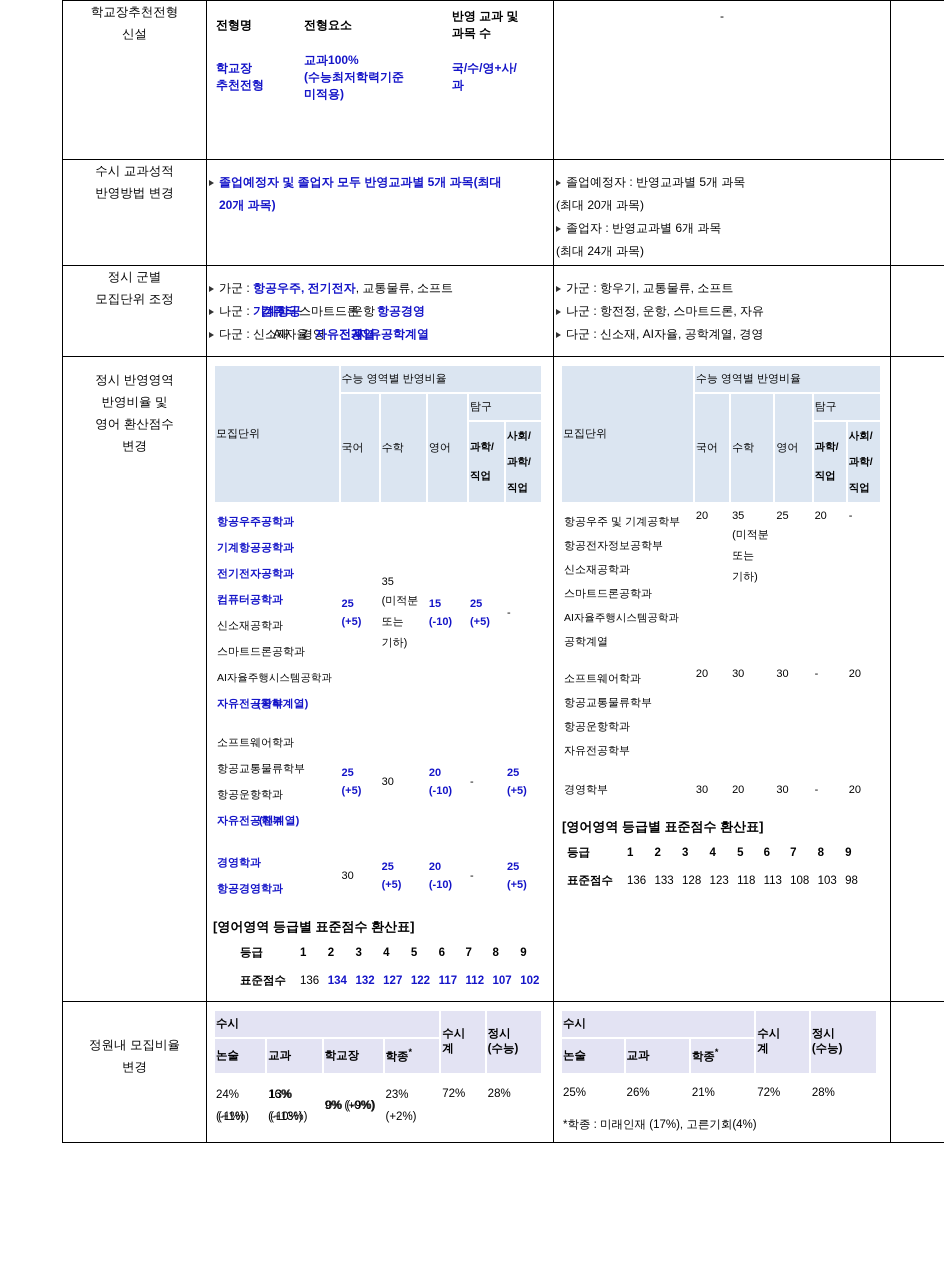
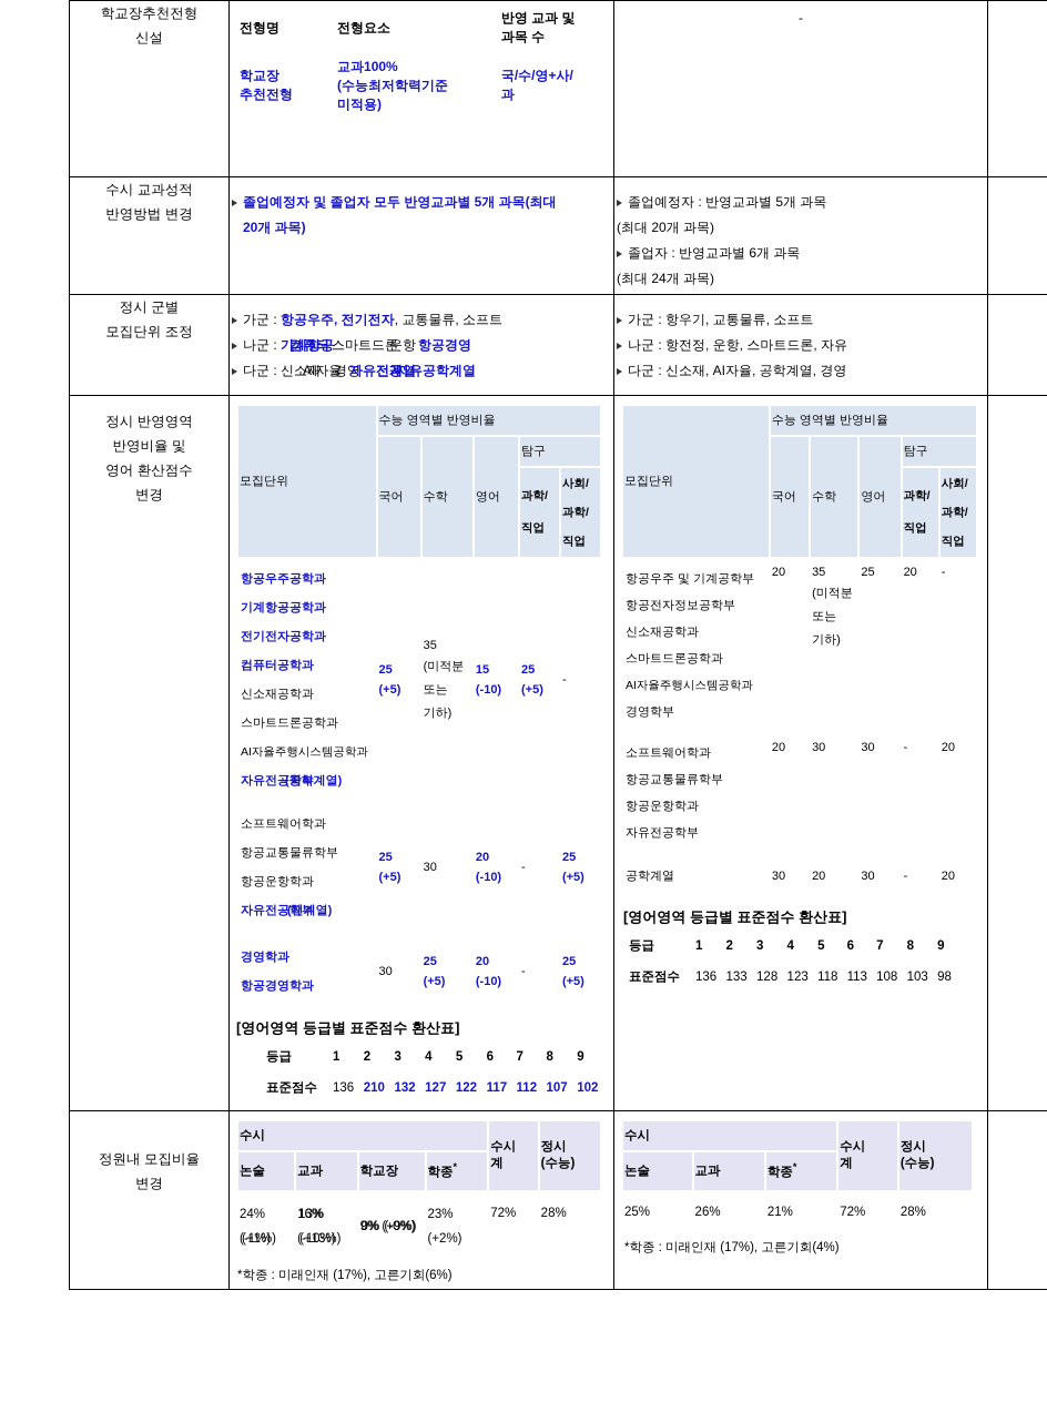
  학교장추천전형 신설
  전형명	전형요소	반영 교과 및 과목 수
  학교장 추천전형	교과100% (수능최저학력기준 미적용)	국/수/영+사/ 과
  		-
  수시 교과성적 반영방법 변경	졸업예정자 및 졸업자 모두 반영교과별 5개 과목(최대 20개 과목)	졸업예정자 : 반영교과별 5개 과목 (최대 20개 과목) 졸업자 : 반영교과별 6개 과목 (최대 24개 과목)
  정시 군별 모집단위 조정	가군 : 항공우주, 전기전자, 교통물류, 소프트 나군 : 기계항공컴퓨터 스마트드론운항 항공경영 다군 : 신소재AI자율경영자유전공전계열자유공학계열	가군 : 항우기, 교통물류, 소프트 나군 : 항전정, 운항, 스마트드론, 자유 다군 : 신소재, AI자율, 공학계열, 경영
  정시 반영영역 반영비율 및 영어 환산점수 변경
  모집단위	수능 영역별 반영비율
  국어	수학	영어	탐구
  과학/ 직업	사회/ 과학/ 직업
  항공우주공학과 기계항공공학과 전기전자공학과 컴퓨터공학과 신소재공학과 스마트드론공학과 AI자율주행시스템공학과 자유전공학부(공학계열)	25 (+5)	35 (미적분 또는 기하)	15 (-10)	25 (+5)	-
  소프트웨어학과 항공교통물류학부 항공운항학과 자유전공학부(전계열)	25 (+5)	30	20 (-10)	-	25 (+5)
  경영학과 항공경영학과	30	25 (+5)	20 (-10)	-	25 (+5)
  	[영어영역 등급별 표준점수 환산표]
  등급	1	2	3	4	5	6	7	8	9
- 표준점수	136	134	132	127	122	117	112	107	102
+ 표준점수	136	210	132	127	122	117	112	107	102
  모집단위	수능 영역별 반영비율
  국어	수학	영어	탐구
  과학/ 직업	사회/ 과학/ 직업
- 항공우주 및 기계공학부 항공전자정보공학부 신소재공학과 스마트드론공학과 AI자율주행시스템공학과 공학계열	20	35 (미적분 또는 기하)	25	20	-
+ 항공우주 및 기계공학부 항공전자정보공학부 신소재공학과 스마트드론공학과 AI자율주행시스템공학과 경영학부	20	35 (미적분 또는 기하)	25	20	-
  소프트웨어학과 항공교통물류학부 항공운항학과 자유전공학부	20	30	30	-	20
- 경영학부	30	20	30	-	20
+ 공학계열	30	20	30	-	20
  		[영어영역 등급별 표준점수 환산표]
  등급	1	2	3	4	5	6	7	8	9
  표준점수	136	133	128	123	118	113	108	103	98
  정원내 모집비율 변경
  수시	수시 계	정시 (수능)
  논술	교과	학교장	학종*
  24% (-1%)(+1%)	16%13% (-10%)(+13%)	9%0% (+9%)(-0%)	23% (+2%)	72%	28%
+ 	*학종 : 미래인재 (17%), 고른기회(6%)
  수시	수시 계	정시 (수능)
  논술	교과	학종*
  25%	26%	21%	72%	28%
  		*학종 : 미래인재 (17%), 고른기회(4%)
